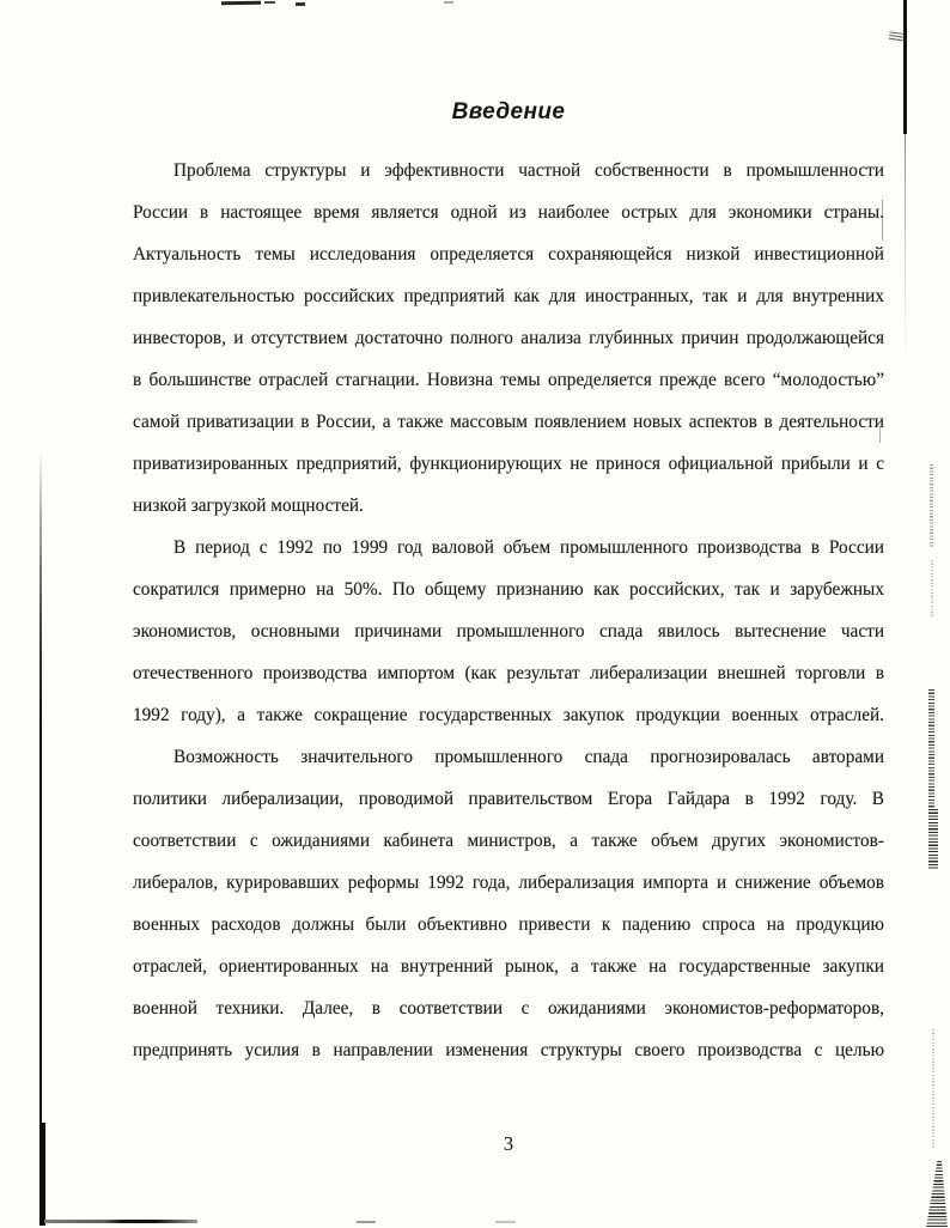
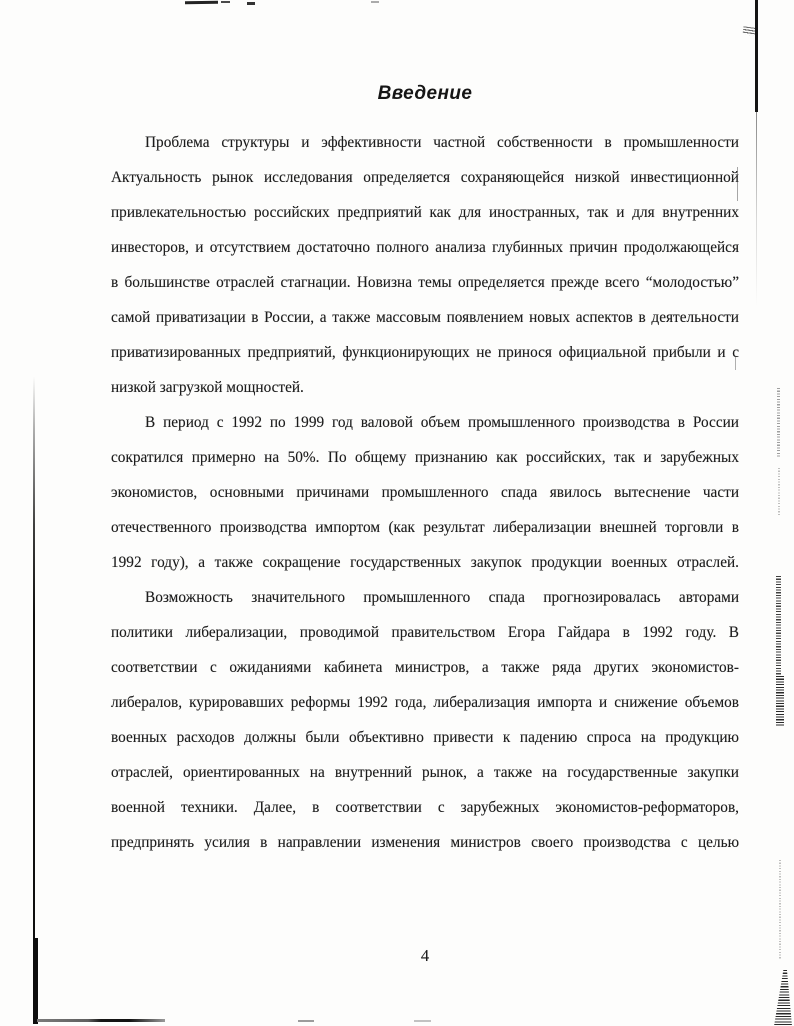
  Введение
  Проблема структуры и эффективности частной собственности в промышленности
- России в настоящее время является одной из наиболее острых для экономики страны.
- Актуальность темы исследования определяется сохраняющейся низкой инвестиционной
+ Актуальность рынок исследования определяется сохраняющейся низкой инвестиционной
  привлекательностью российских предприятий как для иностранных, так и для внутренних
  инвесторов, и отсутствием достаточно полного анализа глубинных причин продолжающейся
  в большинстве отраслей стагнации. Новизна темы определяется прежде всего “молодостью”
  самой приватизации в России, а также массовым появлением новых аспектов в деятельности
  приватизированных предприятий, функционирующих не принося официальной прибыли и с
  низкой загрузкой мощностей.
  В период с 1992 по 1999 год валовой объем промышленного производства в России
  сократился примерно на 50%. По общему признанию как российских, так и зарубежных
  экономистов, основными причинами промышленного спада явилось вытеснение части
  отечественного производства импортом (как результат либерализации внешней торговли в
  1992 году), а также сокращение государственных закупок продукции военных отраслей.
  Возможность значительного промышленного спада прогнозировалась авторами
  политики либерализации, проводимой правительством Егора Гайдара в 1992 году. В
- соответствии с ожиданиями кабинета министров, а также объем других экономистов-
+ соответствии с ожиданиями кабинета министров, а также ряда других экономистов-
  либералов, курировавших реформы 1992 года, либерализация импорта и снижение объемов
  военных расходов должны были объективно привести к падению спроса на продукцию
  отраслей, ориентированных на внутренний рынок, а также на государственные закупки
- военной техники. Далее, в соответствии с ожиданиями экономистов-реформаторов,
+ военной техники. Далее, в соответствии с зарубежных экономистов-реформаторов,
- предпринять усилия в направлении изменения структуры своего производства с целью
+ предпринять усилия в направлении изменения министров своего производства с целью
- 3
+ 4
